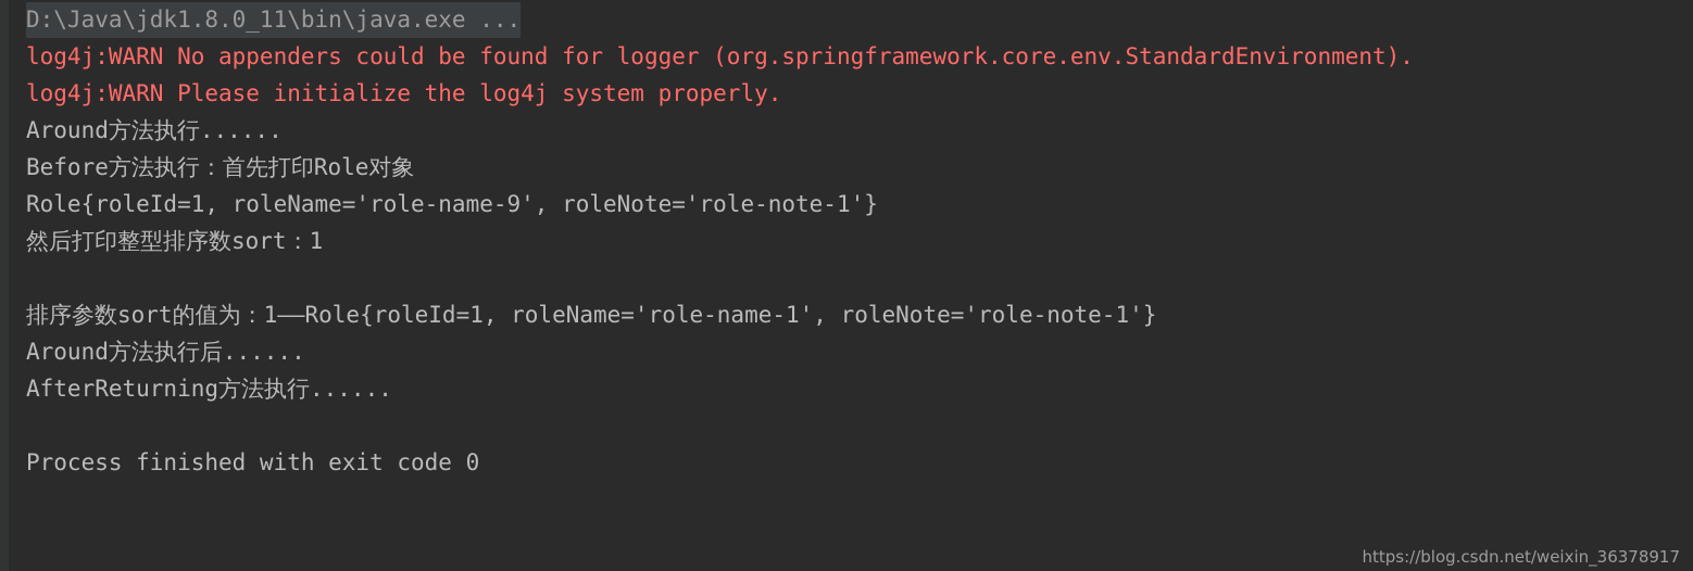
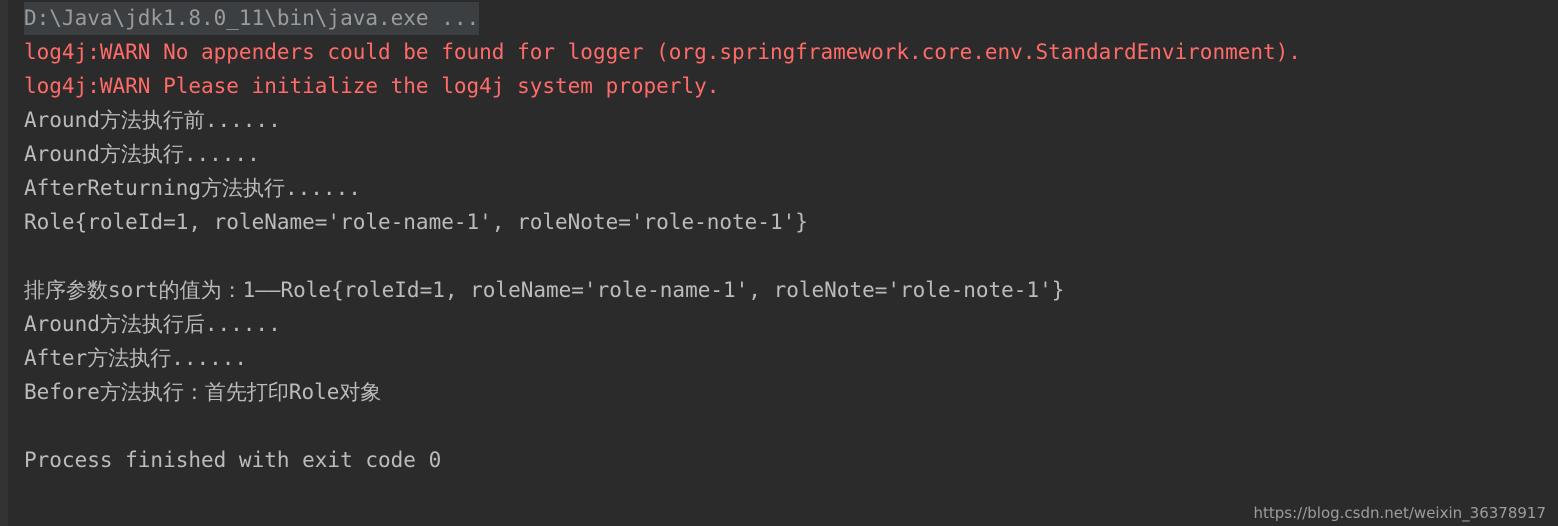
  D:\Java\jdk1.8.0_11\bin\java.exe ...
  log4j:WARN No appenders could be found for logger (org.springframework.core.env.StandardEnvironment).
  log4j:WARN Please initialize the log4j system properly.
+ Around方法执行前......
  Around方法执行......
- Before方法执行：首先打印Role对象
+ AfterReturning方法执行......
- Role{roleId=1, roleName='role-name-9', roleNote='role-note-1'}
+ Role{roleId=1, roleName='role-name-1', roleNote='role-note-1'}
- 然后打印整型排序数sort：1
  排序参数sort的值为：1——Role{roleId=1, roleName='role-name-1', roleNote='role-note-1'}
  Around方法执行后......
+ After方法执行......
- AfterReturning方法执行......
+ Before方法执行：首先打印Role对象
  Process finished with exit code 0
  https://blog.csdn.net/weixin_36378917
